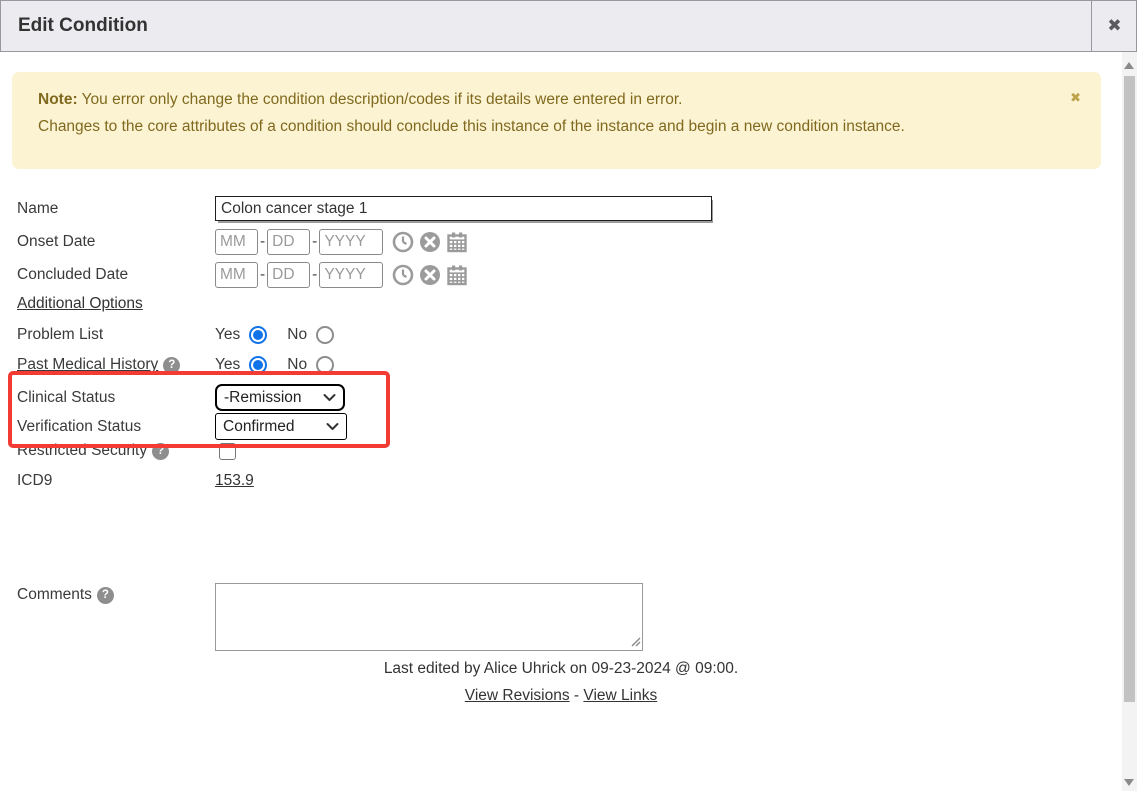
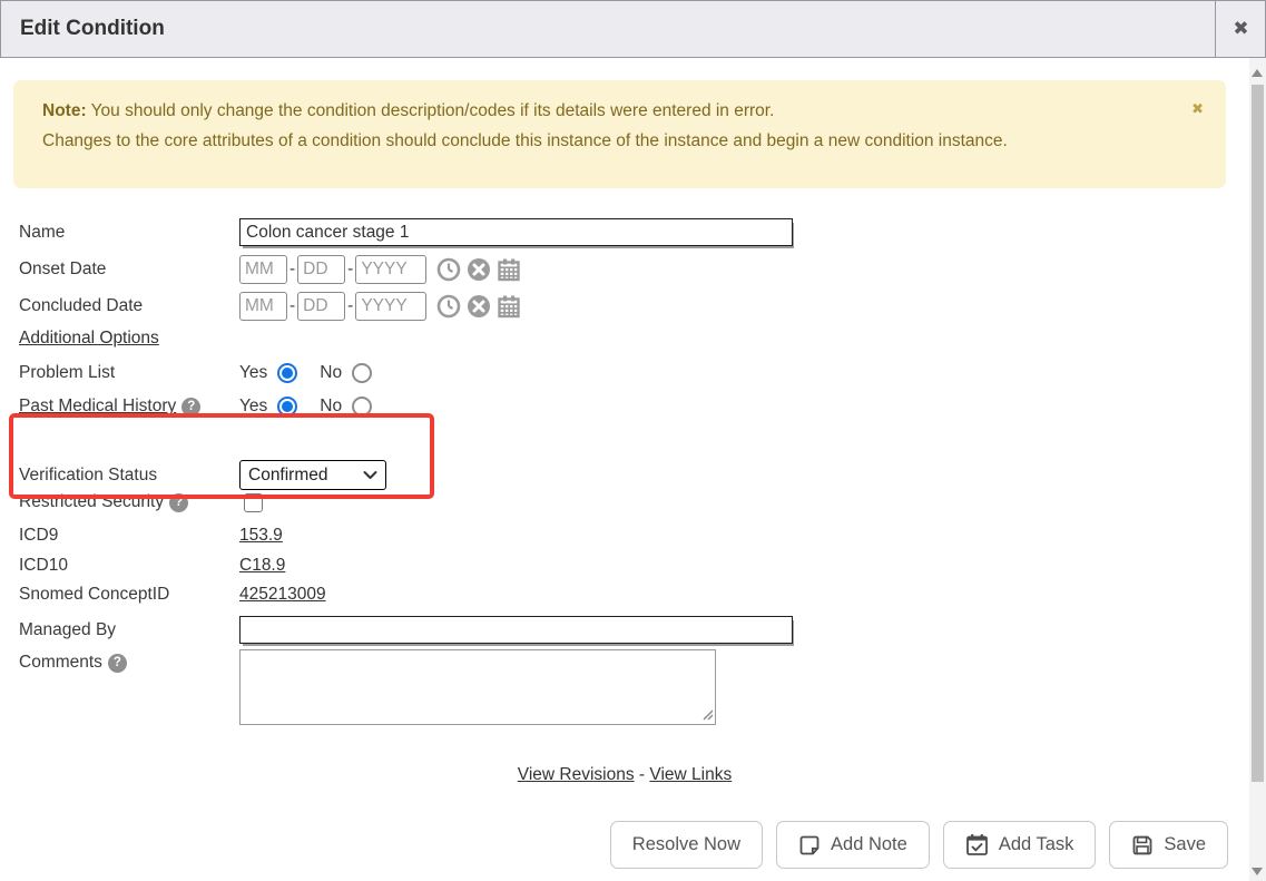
  Edit Condition
  ✖
- Note: You error only change the condition description/codes if its details were entered in error.
+ Note: You should only change the condition description/codes if its details were entered in error.
  Changes to the core attributes of a condition should conclude this instance of the instance and begin a new condition instance.
  ✖
  Name
  Colon cancer stage 1
  Onset Date
  MM
  -
  DD
  -
  YYYY
  Concluded Date
  MM
  -
  DD
  -
  YYYY
  Additional Options
  Problem List
  Yes
  No
  Past Medical History
  ?
  Yes
  No
- Clinical Status
- -Remission
  Verification Status
  Confirmed
  Restricted Security
  ?
  ICD9
  153.9
+ ICD10
+ C18.9
+ Snomed ConceptID
+ 425213009
+ Managed By
  Comments
  ?
- Last edited by Alice Uhrick on 09-23-2024 @ 09:00.
  View Revisions - View Links
+ Resolve Now
+ Add Note
+ Add Task
+ Save
